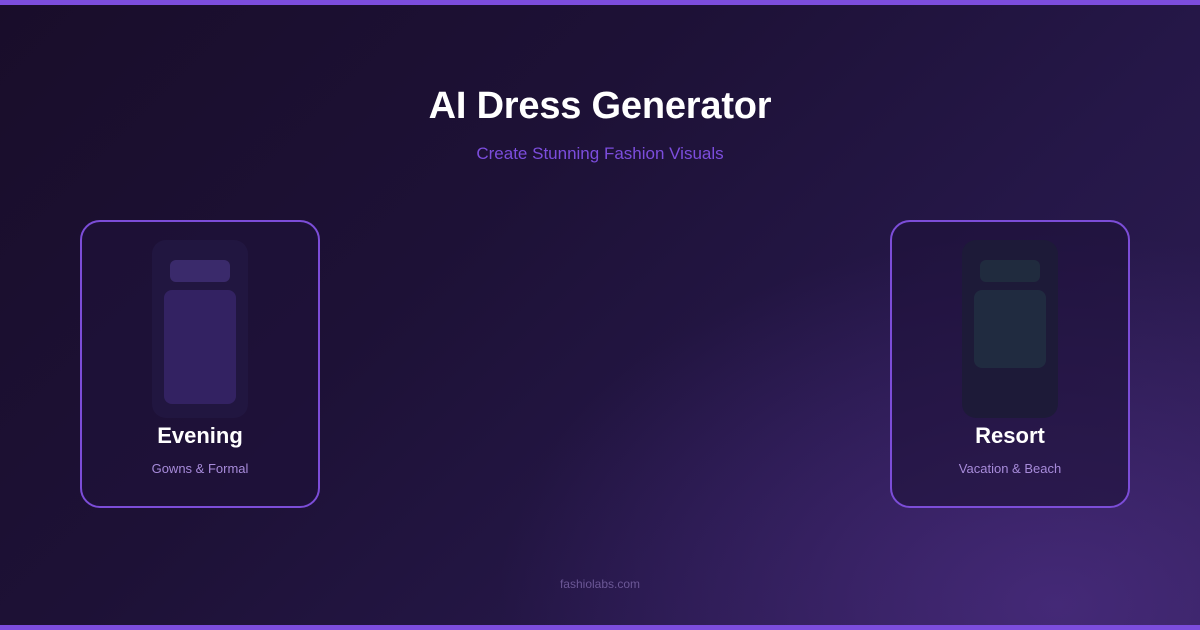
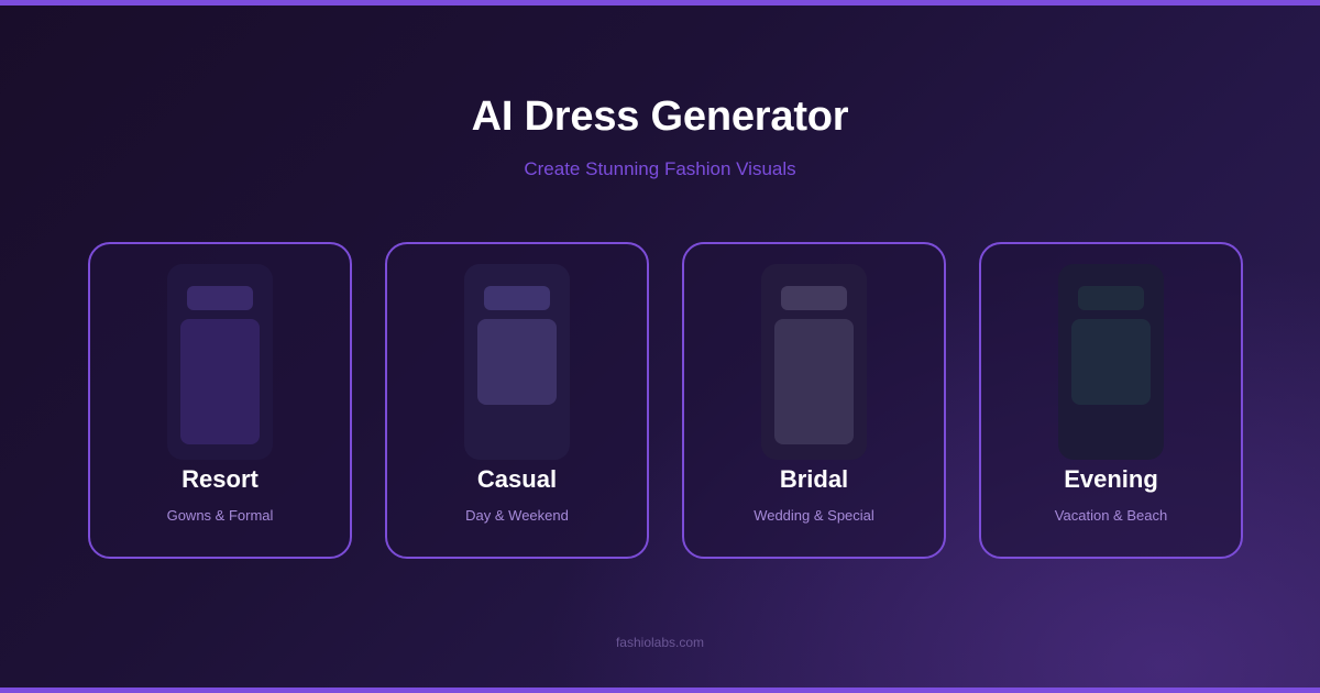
  AI Dress Generator
  Create Stunning Fashion Visuals
- Evening
+ Resort
  Gowns & Formal
+ Casual
+ Day & Weekend
+ Bridal
+ Wedding & Special
- Resort
+ Evening
  Vacation & Beach
  fashiolabs.com
